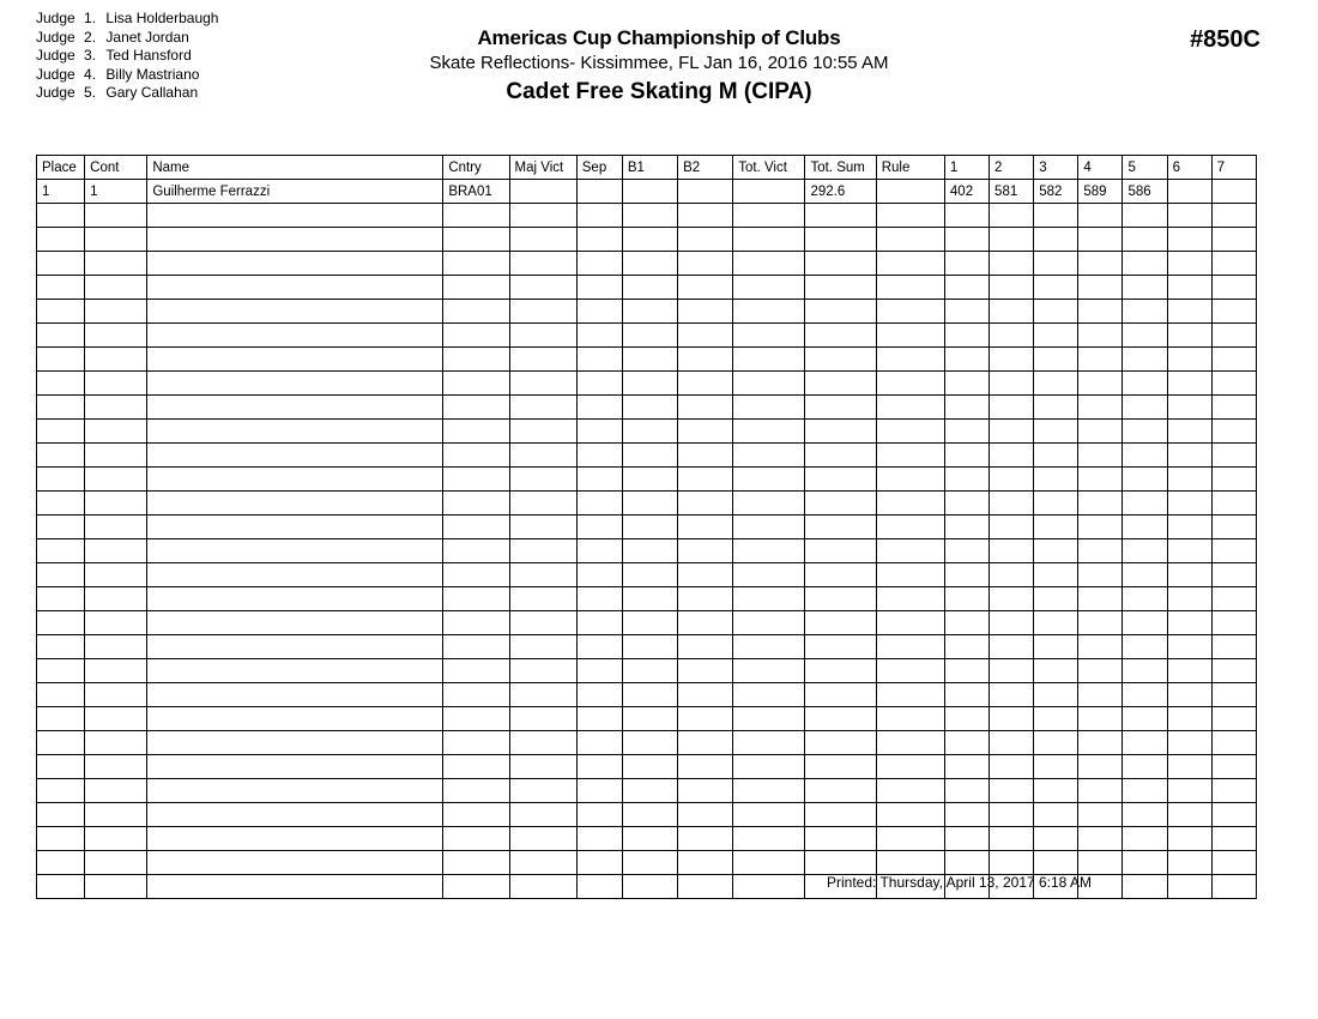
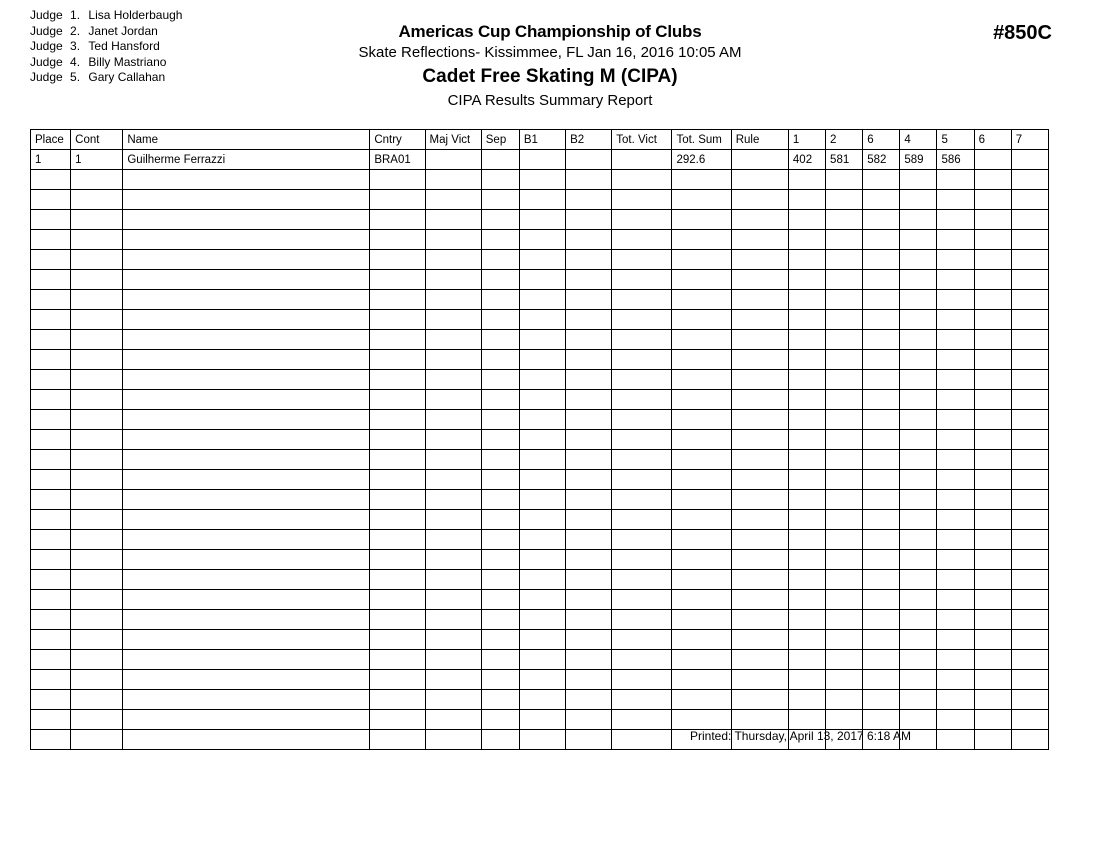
  Judge 1. Lisa Holderbaugh
  Judge 2. Janet Jordan
  Judge 3. Ted Hansford
  Judge 4. Billy Mastriano
  Judge 5. Gary Callahan
  Americas Cup Championship of Clubs
- Skate Reflections- Kissimmee, FL Jan 16, 2016 10:55 AM
+ Skate Reflections- Kissimmee, FL Jan 16, 2016 10:05 AM
  Cadet Free Skating M (CIPA)
+ CIPA Results Summary Report
  #850C
- Place	Cont	Name	Cntry	Maj Vict	Sep	B1	B2	Tot. Vict	Tot. Sum	Rule	1	2	3	4	5	6	7
+ Place	Cont	Name	Cntry	Maj Vict	Sep	B1	B2	Tot. Vict	Tot. Sum	Rule	1	2	6	4	5	6	7
  1	1	Guilherme Ferrazzi	BRA01						292.6		402	581	582	589	586
  Printed: Thursday, April 13, 2017 6:18 AM
